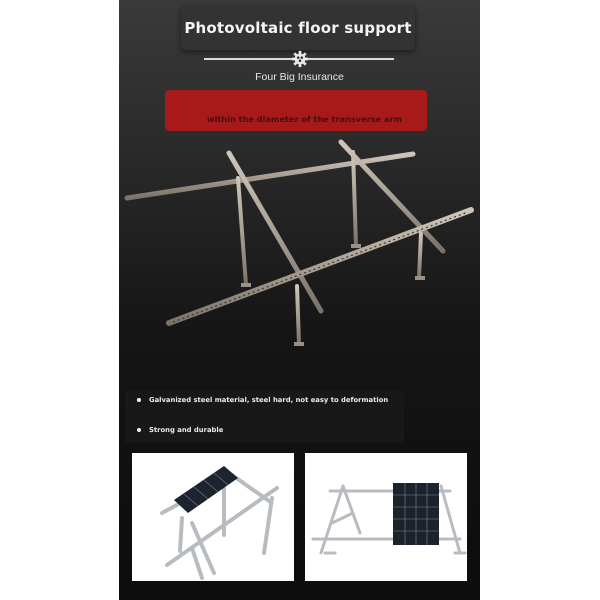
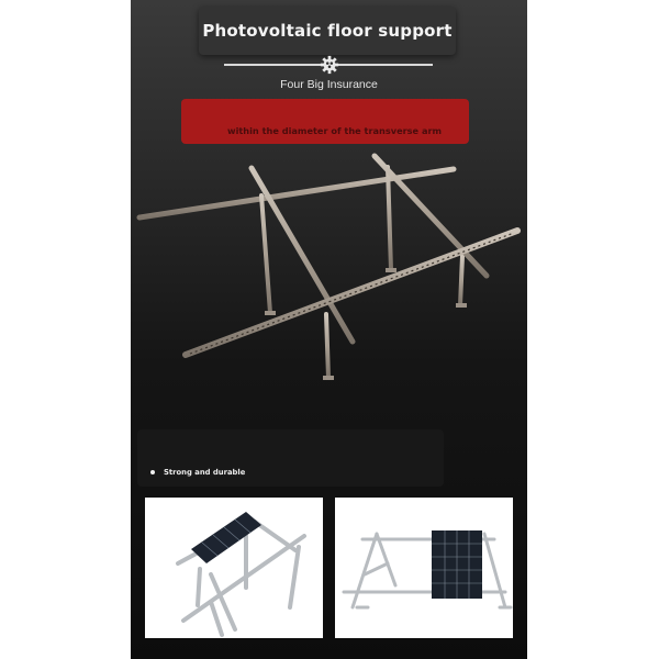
  Photovoltaic floor support
  Four Big Insurance
  within the diameter of the transverse arm
- Galvanized steel material, steel hard, not easy to deformation
  Strong and durable
